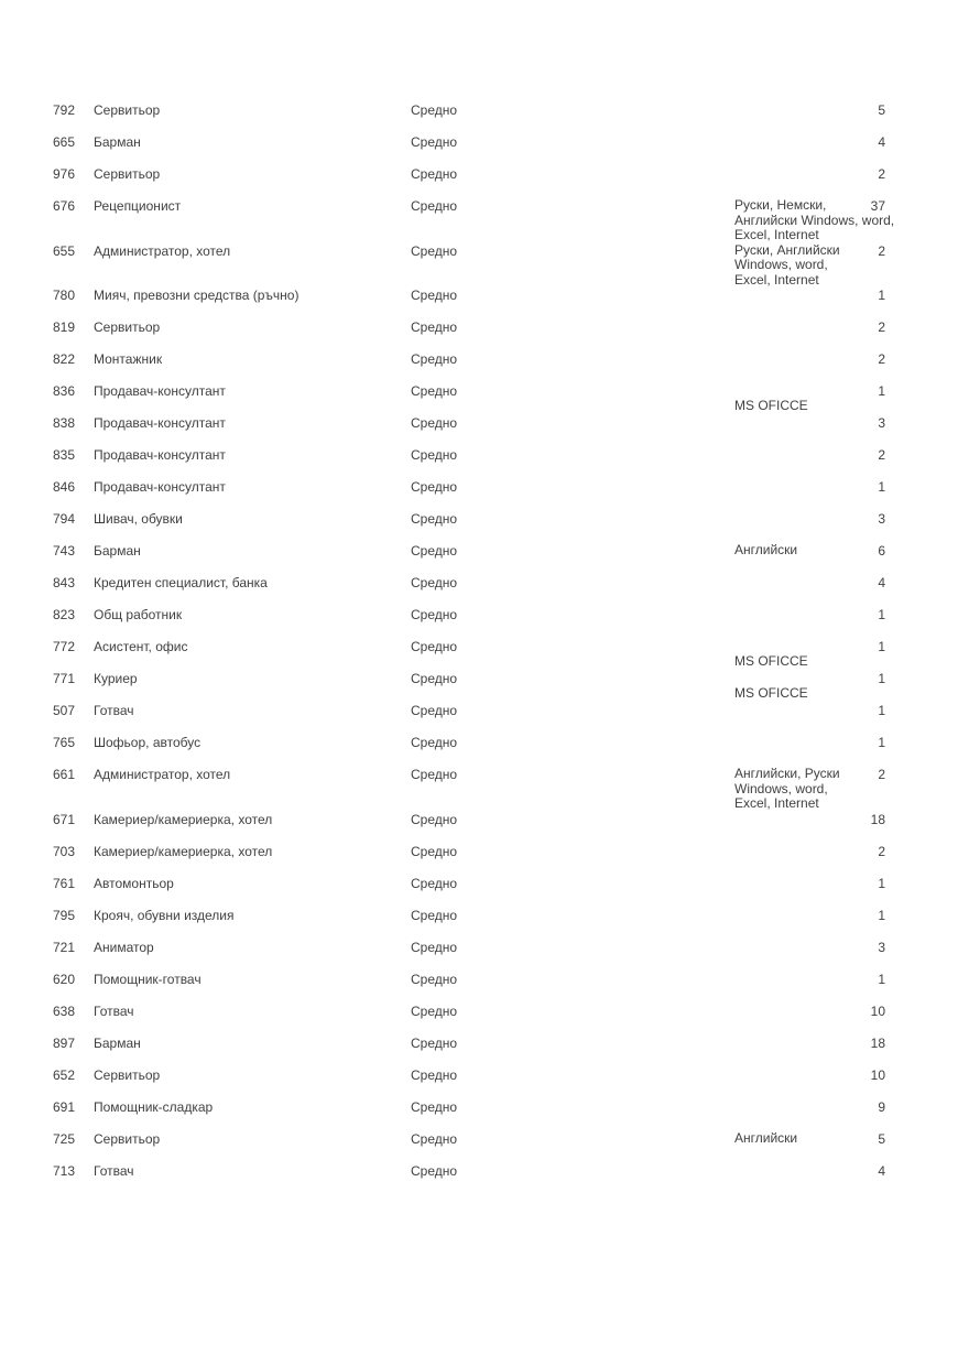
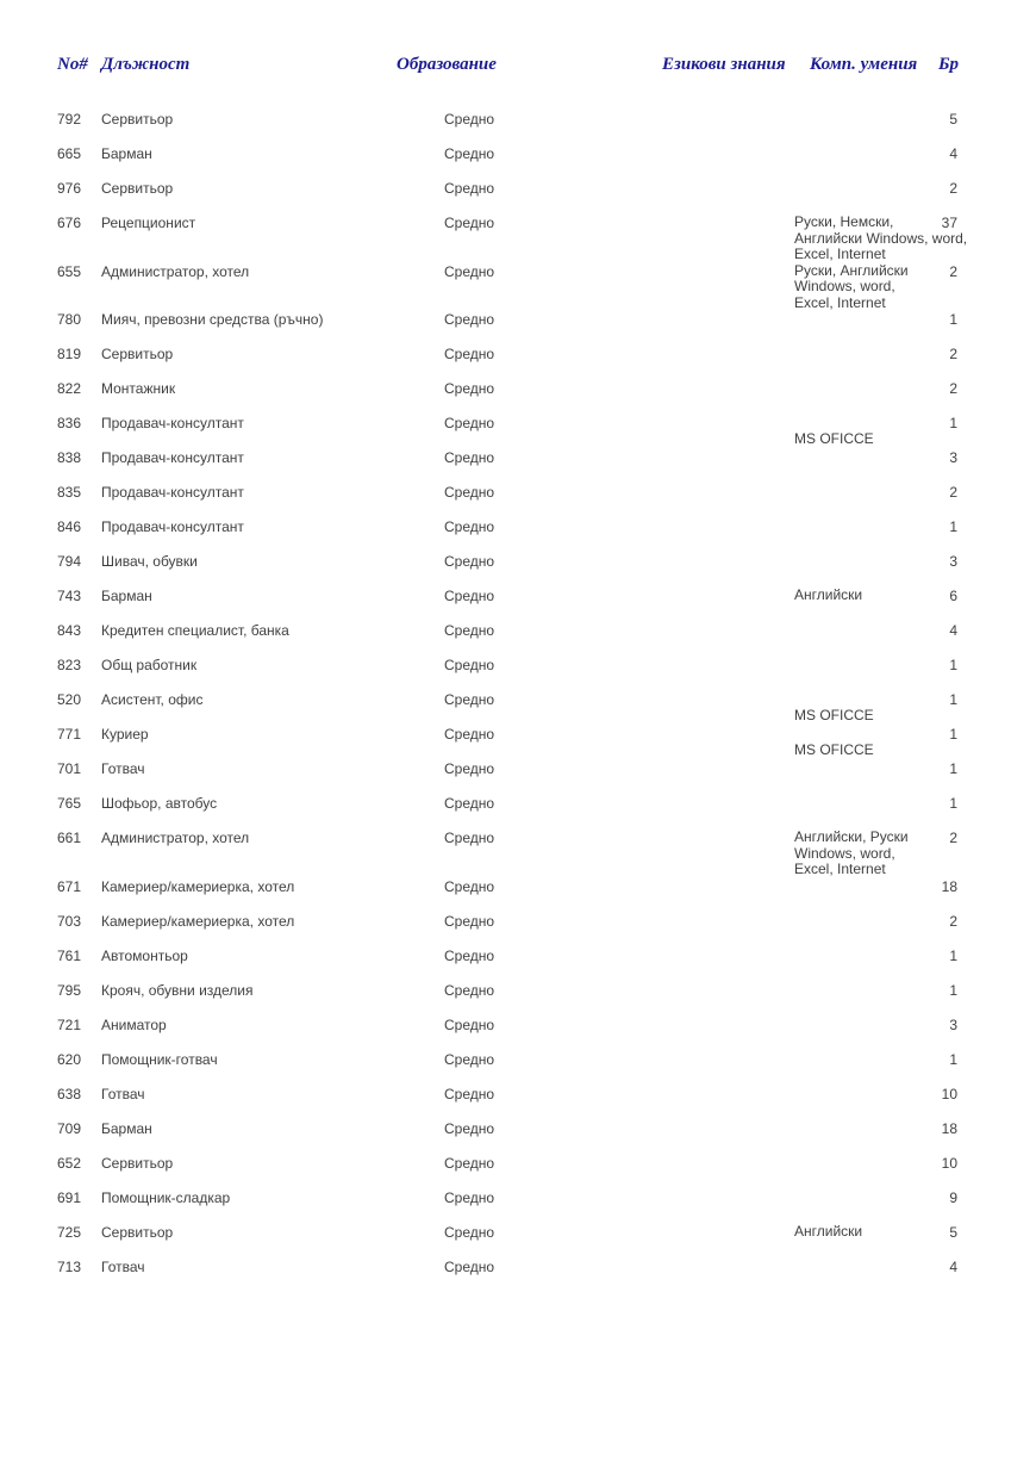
+ No#
+ Длъжност
+ Образование
+ Езикови знания
+ Комп. умения
+ Бр
  792
  Сервитьор
  Средно
  5
  665
  Барман
  Средно
  4
  976
  Сервитьор
  Средно
  2
  676
  Рецепционист
  Средно
  Руски, Немски,
  Английски Windows, word,
  Excel, Internet
  37
  655
  Администратор, хотел
  Средно
  Руски, Английски
  Windows, word,
  Excel, Internet
  2
  780
  Мияч, превозни средства (ръчно)
  Средно
  1
  819
  Сервитьор
  Средно
  2
  822
  Монтажник
  Средно
  2
  836
  Продавач-консултант
  Средно
  MS OFICCE
  1
  838
  Продавач-консултант
  Средно
  3
  835
  Продавач-консултант
  Средно
  2
  846
  Продавач-консултант
  Средно
  1
  794
  Шивач, обувки
  Средно
  3
  743
  Барман
  Средно
  Английски
  6
  843
  Кредитен специалист, банка
  Средно
  4
  823
  Общ работник
  Средно
  1
- 772
+ 520
  Асистент, офис
  Средно
  MS OFICCE
  1
  771
  Куриер
  Средно
  MS OFICCE
  1
- 507
+ 701
  Готвач
  Средно
  1
  765
  Шофьор, автобус
  Средно
  1
  661
  Администратор, хотел
  Средно
  Английски, Руски
  Windows, word,
  Excel, Internet
  2
  671
  Камериер/камериерка, хотел
  Средно
  18
  703
  Камериер/камериерка, хотел
  Средно
  2
  761
  Автомонтьор
  Средно
  1
  795
  Крояч, обувни изделия
  Средно
  1
  721
  Аниматор
  Средно
  3
  620
  Помощник-готвач
  Средно
  1
  638
  Готвач
  Средно
  10
- 897
+ 709
  Барман
  Средно
  18
  652
  Сервитьор
  Средно
  10
  691
  Помощник-сладкар
  Средно
  9
  725
  Сервитьор
  Средно
  Английски
  5
  713
  Готвач
  Средно
  4
